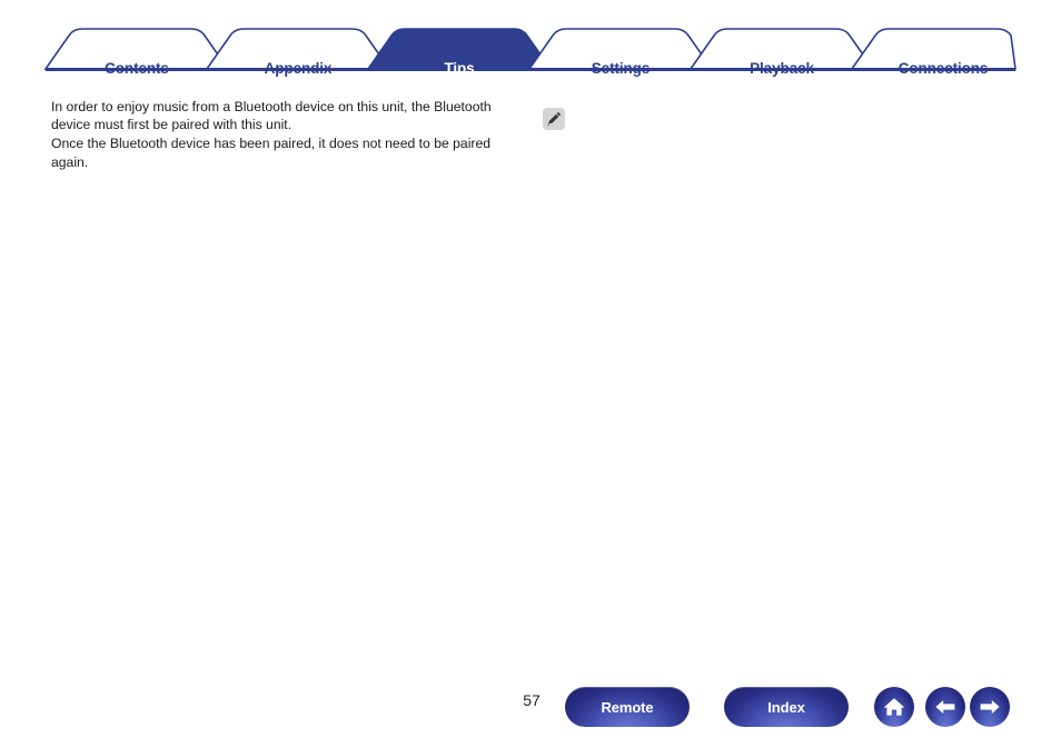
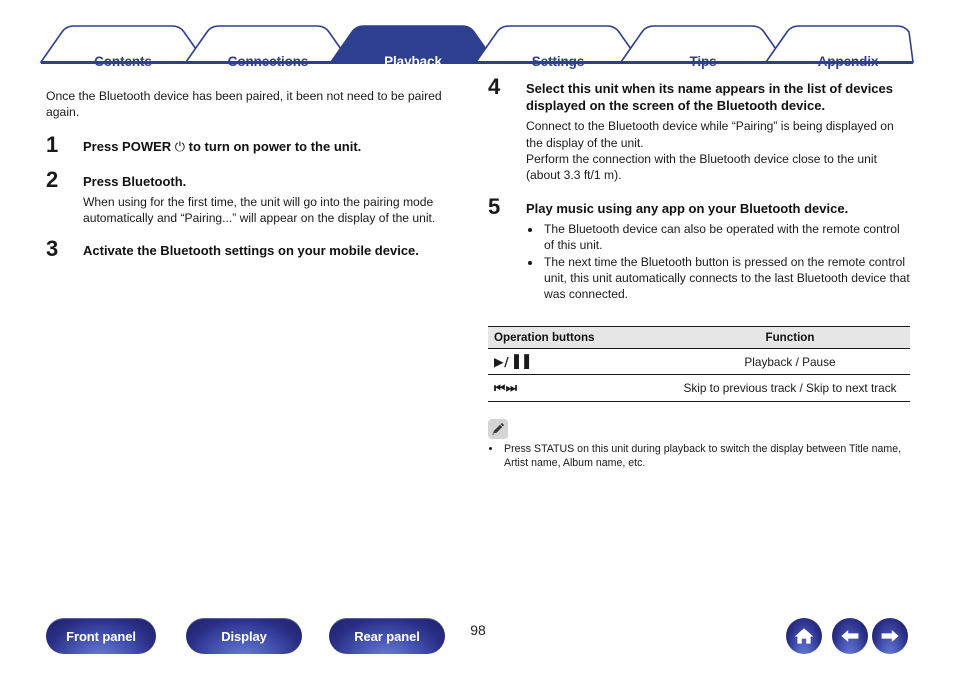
  Contents
- Appendix
+ Connections
- Tips
+ Playback
  Settings
- Playback
+ Tips
- Connections
+ Appendix
- In order to enjoy music from a Bluetooth device on this unit, the Bluetooth device must first be paired with this unit.
- Once the Bluetooth device has been paired, it does not need to be paired again.
+ Once the Bluetooth device has been paired, it been not need to be paired again.
+ 1
+ Press POWER ⏻ to turn on power to the unit.
+ 2
+ Press Bluetooth.
+ When using for the first time, the unit will go into the pairing mode automatically and “Pairing...” will appear on the display of the unit.
+ 3
+ Activate the Bluetooth settings on your mobile device.
+ 4
+ Select this unit when its name appears in the list of devices displayed on the screen of the Bluetooth device.
+ Connect to the Bluetooth device while “Pairing” is being displayed on the display of the unit.
+ Perform the connection with the Bluetooth device close to the unit (about 3.3 ft/1 m).
+ 5
+ Play music using any app on your Bluetooth device.
+ The Bluetooth device can also be operated with the remote control of this unit.
+ The next time the Bluetooth button is pressed on the remote control unit, this unit automatically connects to the last Bluetooth device that was connected.
+ Operation buttons	Function
+ ▶/▐▐	Playback / Pause
+ ⏮⏭	Skip to previous track / Skip to next track
+ Press STATUS on this unit during playback to switch the display between Title name, Artist name, Album name, etc.
+ Front panel
+ Display
+ Rear panel
- 57
+ 98
- Remote
- Index
